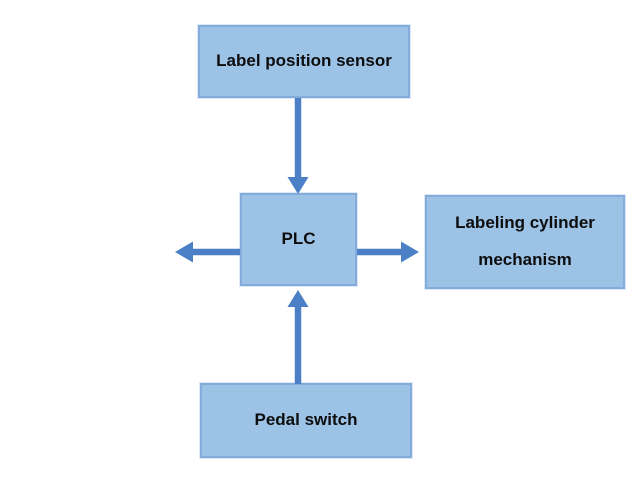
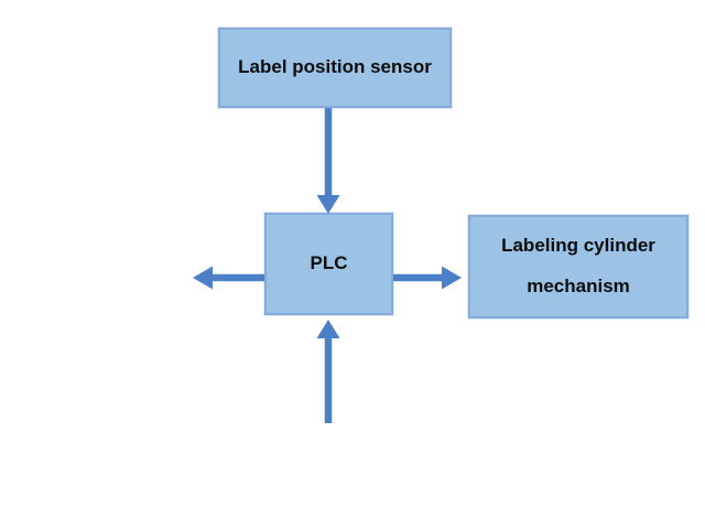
  Label position sensor
  PLC
  Labeling cylinder mechanism
- Pedal switch
